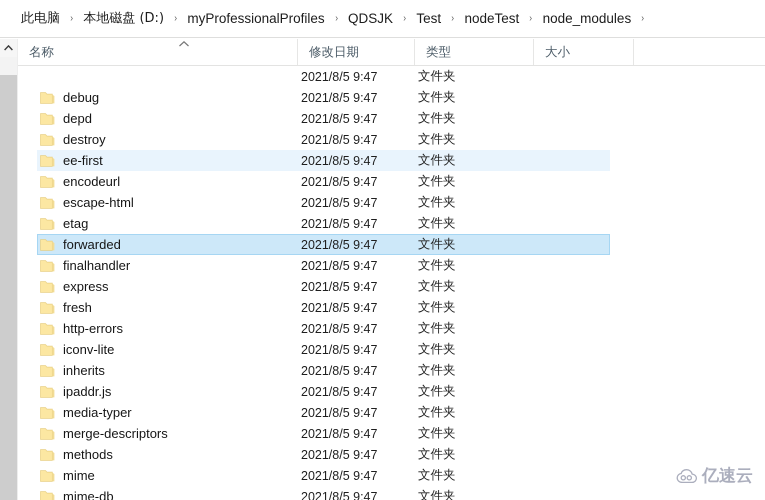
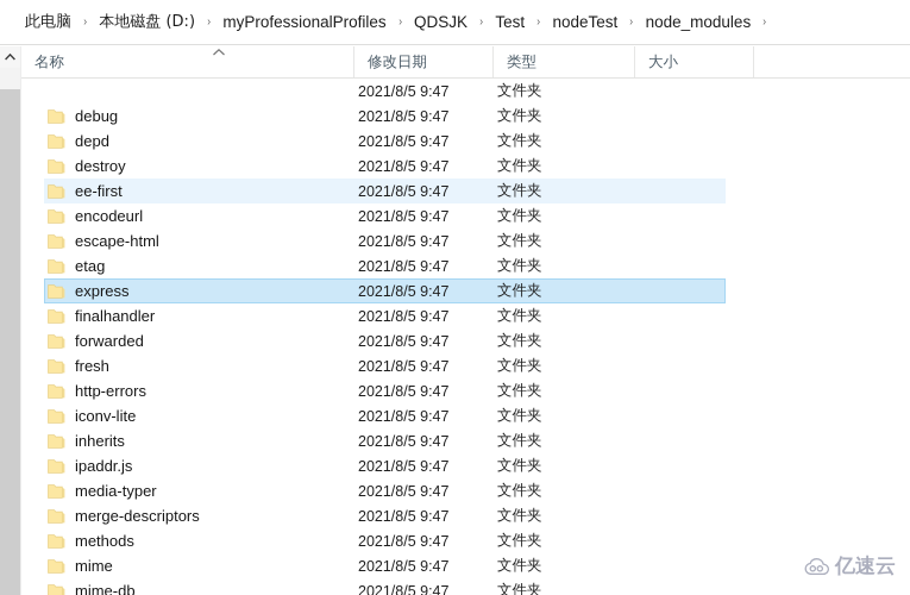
  此电脑
  ›
  本地磁盘 (D:)
  ›
  myProfessionalProfiles
  ›
  QDSJK
  ›
  Test
  ›
  nodeTest
  ›
  node_modules
  ›
  名称
  修改日期
  类型
  大小
  2021/8/5 9:47
  文件夹
  debug
  2021/8/5 9:47
  文件夹
  depd
  2021/8/5 9:47
  文件夹
  destroy
  2021/8/5 9:47
  文件夹
  ee-first
  2021/8/5 9:47
  文件夹
  encodeurl
  2021/8/5 9:47
  文件夹
  escape-html
  2021/8/5 9:47
  文件夹
  etag
  2021/8/5 9:47
  文件夹
- forwarded
+ express
  2021/8/5 9:47
  文件夹
  finalhandler
  2021/8/5 9:47
  文件夹
- express
+ forwarded
  2021/8/5 9:47
  文件夹
  fresh
  2021/8/5 9:47
  文件夹
  http-errors
  2021/8/5 9:47
  文件夹
  iconv-lite
  2021/8/5 9:47
  文件夹
  inherits
  2021/8/5 9:47
  文件夹
  ipaddr.js
  2021/8/5 9:47
  文件夹
  media-typer
  2021/8/5 9:47
  文件夹
  merge-descriptors
  2021/8/5 9:47
  文件夹
  methods
  2021/8/5 9:47
  文件夹
  mime
  2021/8/5 9:47
  文件夹
  mime-db
  2021/8/5 9:47
  文件夹
  亿速云
